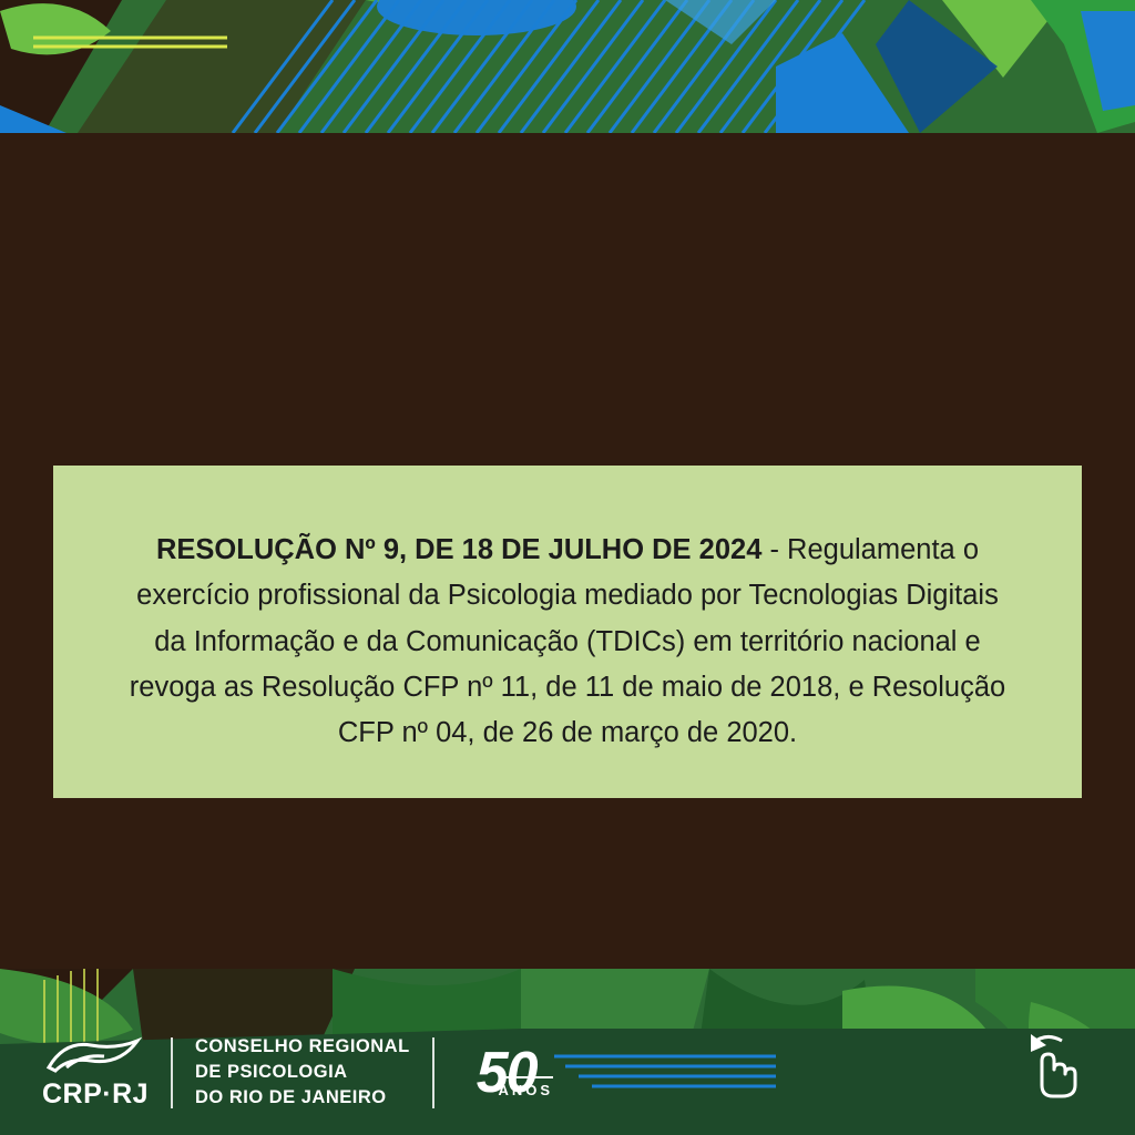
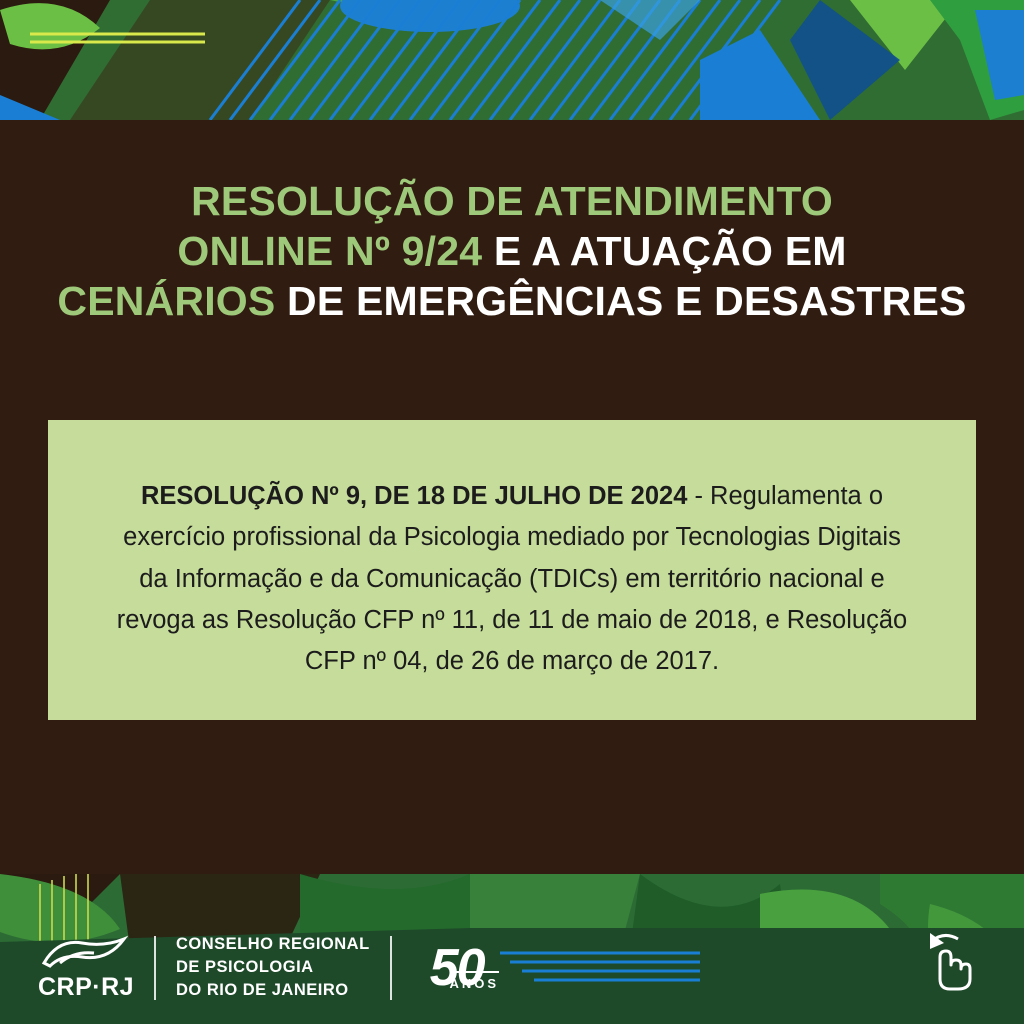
+ RESOLUÇÃO DE ATENDIMENTO
+ ONLINE Nº 9/24 E A ATUAÇÃO EM
+ CENÁRIOS DE EMERGÊNCIAS E DESASTRES
- RESOLUÇÃO Nº 9, DE 18 DE JULHO DE 2024 - Regulamenta o exercício profissional da Psicologia mediado por Tecnologias Digitais da Informação e da Comunicação (TDICs) em território nacional e revoga as Resolução CFP nº 11, de 11 de maio de 2018, e Resolução CFP nº 04, de 26 de março de 2020.
+ RESOLUÇÃO Nº 9, DE 18 DE JULHO DE 2024 - Regulamenta o exercício profissional da Psicologia mediado por Tecnologias Digitais da Informação e da Comunicação (TDICs) em território nacional e revoga as Resolução CFP nº 11, de 11 de maio de 2018, e Resolução CFP nº 04, de 26 de março de 2017.
  CRP·RJ
  CONSELHO REGIONAL
  DE PSICOLOGIA
  DO RIO DE JANEIRO
  50
  ANOS
